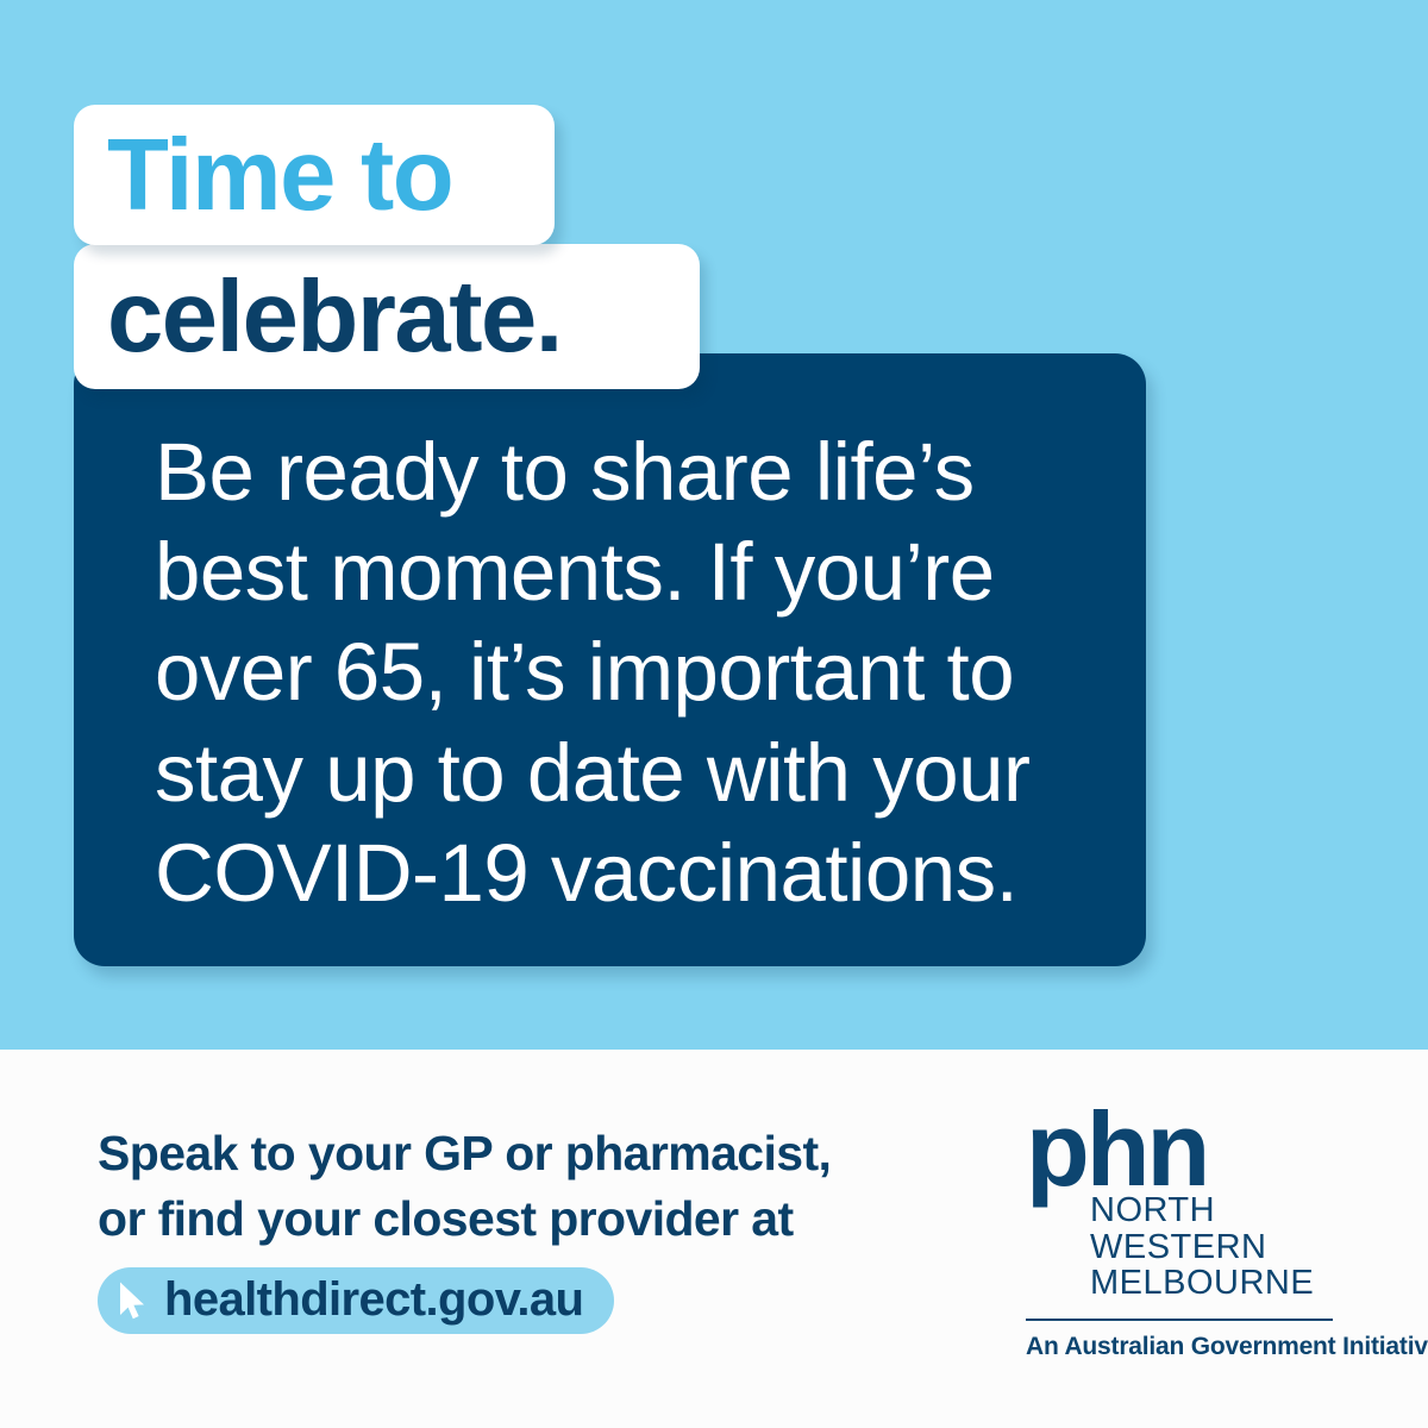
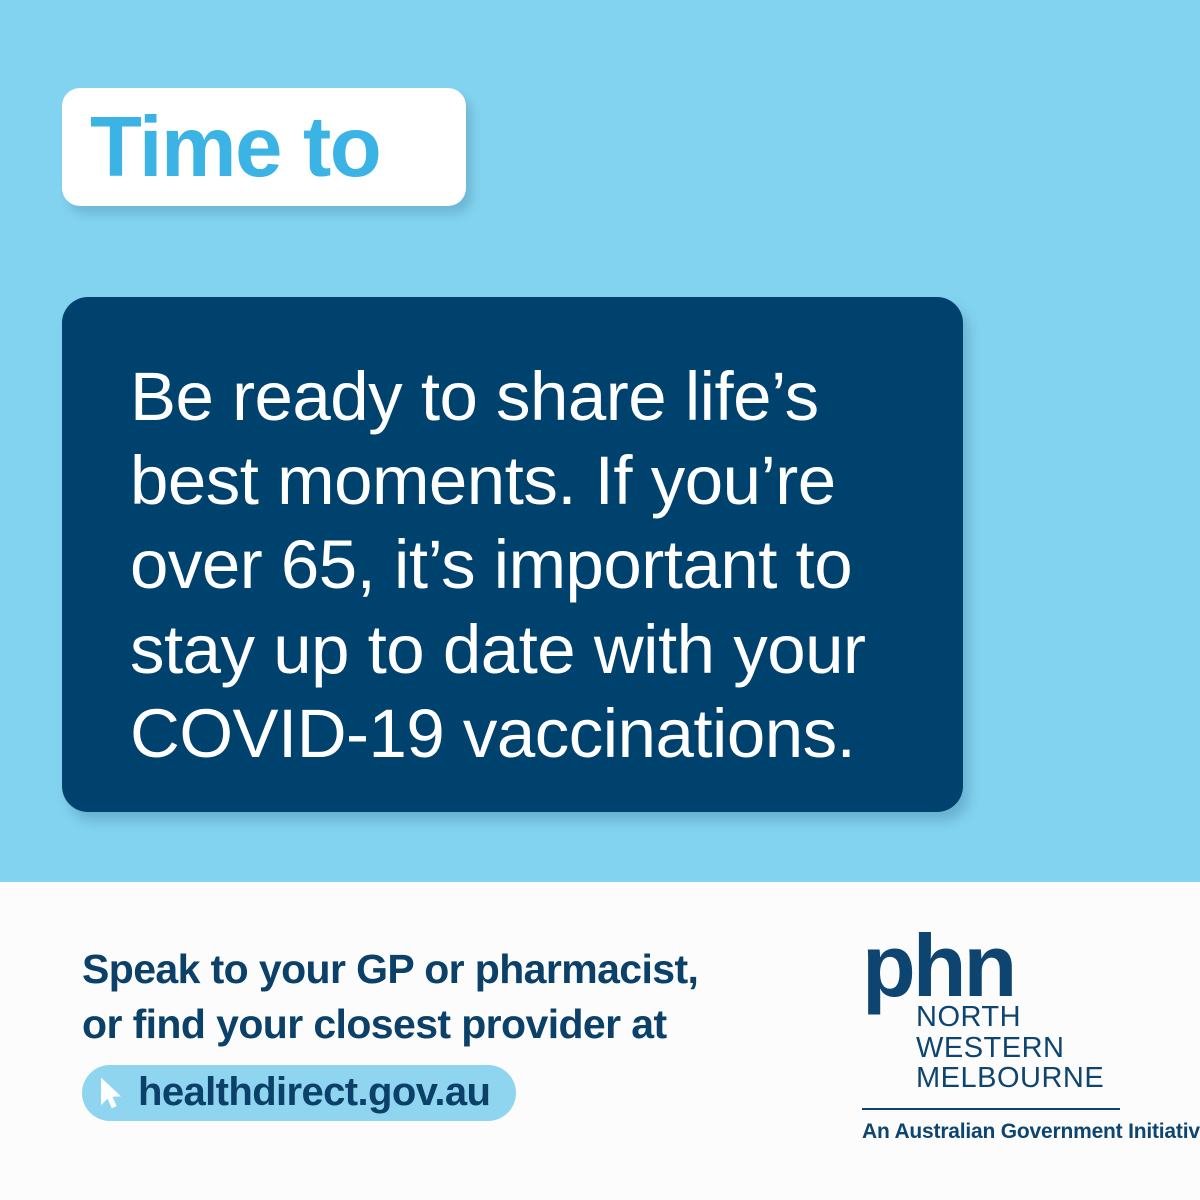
  Time to
- celebrate.
  Be ready to share life’s best moments. If you’re over 65, it’s important to stay up to date with your COVID-19 vaccinations.
  Speak to your GP or pharmacist,
  or find your closest provider at
  healthdirect.gov.au
  phn
  NORTH WESTERN
  MELBOURNE
  An Australian Government Initiativ
